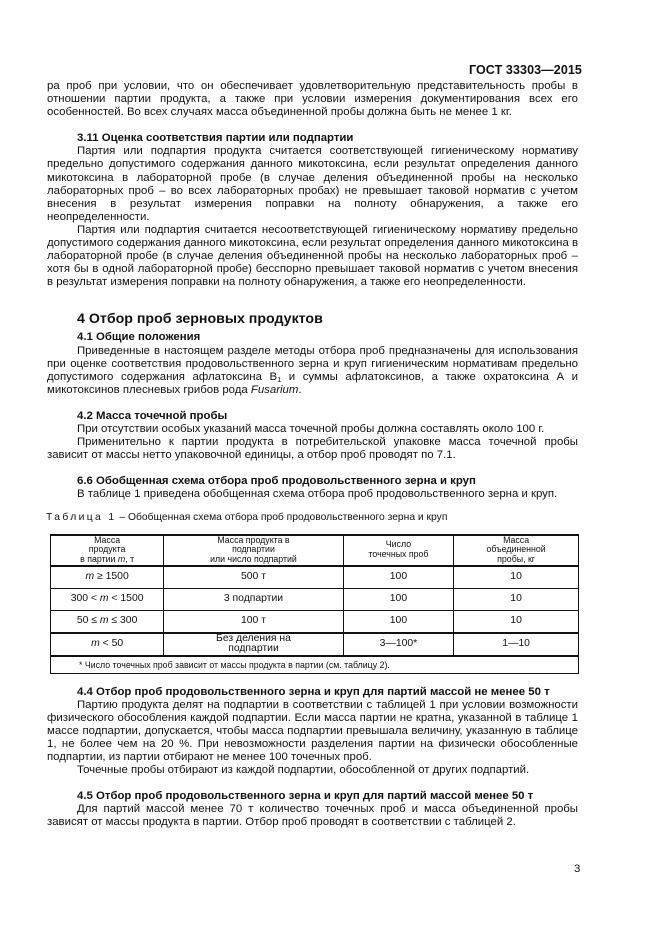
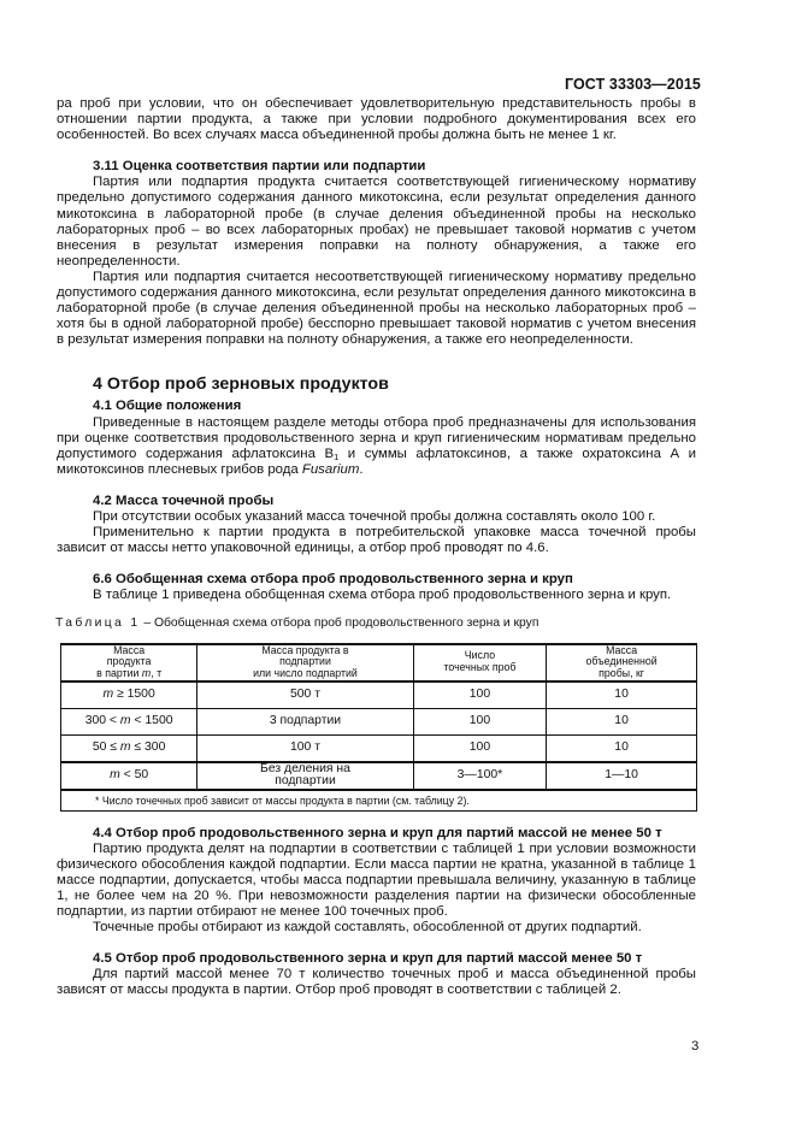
  ГОСТ 33303—2015
- ра проб при условии, что он обеспечивает удовлетворительную представительность пробы в отношении партии продукта, а также при условии измерения документирования всех его особенностей. Во всех случаях масса объединенной пробы должна быть не менее 1 кг.
+ ра проб при условии, что он обеспечивает удовлетворительную представительность пробы в отношении партии продукта, а также при условии подробного документирования всех его особенностей. Во всех случаях масса объединенной пробы должна быть не менее 1 кг.
  3.11 Оценка соответствия партии или подпартии
  Партия или подпартия продукта считается соответствующей гигиеническому нормативу предельно допустимого содержания данного микотоксина, если результат определения данного микотоксина в лабораторной пробе (в случае деления объединенной пробы на несколько лабораторных проб – во всех лабораторных пробах) не превышает таковой норматив с учетом внесения в результат измерения поправки на полноту обнаружения, а также его неопределенности.
  Партия или подпартия считается несоответствующей гигиеническому нормативу предельно допустимого содержания данного микотоксина, если результат определения данного микотоксина в лабораторной пробе (в случае деления объединенной пробы на несколько лабораторных проб – хотя бы в одной лабораторной пробе) бесспорно превышает таковой норматив с учетом внесения в результат измерения поправки на полноту обнаружения, а также его неопределенности.
  4 Отбор проб зерновых продуктов
  4.1 Общие положения
  Приведенные в настоящем разделе методы отбора проб предназначены для использования при оценке соответствия продовольственного зерна и круп гигиеническим нормативам предельно допустимого содержания афлатоксина B1 и суммы афлатоксинов, а также охратоксина А и микотоксинов плесневых грибов рода Fusarium.
  4.2 Масса точечной пробы
  При отсутствии особых указаний масса точечной пробы должна составлять около 100 г.
- Применительно к партии продукта в потребительской упаковке масса точечной пробы зависит от массы нетто упаковочной единицы, а отбор проб проводят по 7.1.
+ Применительно к партии продукта в потребительской упаковке масса точечной пробы зависит от массы нетто упаковочной единицы, а отбор проб проводят по 4.6.
  6.6 Обобщенная схема отбора проб продовольственного зерна и круп
  В таблице 1 приведена обобщенная схема отбора проб продовольственного зерна и круп.
  Таблица 1 – Обобщенная схема отбора проб продовольственного зерна и круп
  Масса продукта в партии m, т	Масса продукта в подпартии или число подпартий	Число точечных проб	Масса объединенной пробы, кг
  m ≥ 1500	500 т	100	10
  300 < m < 1500	3 подпартии	100	10
  50 ≤ m ≤ 300	100 т	100	10
  m < 50	Без деления наподпартии	3—100*	1—10
  * Число точечных проб зависит от массы продукта в партии (см. таблицу 2).
  4.4 Отбор проб продовольственного зерна и круп для партий массой не менее 50 т
  Партию продукта делят на подпартии в соответствии с таблицей 1 при условии возможности физического обособления каждой подпартии. Если масса партии не кратна, указанной в таблице 1 массе подпартии, допускается, чтобы масса подпартии превышала величину, указанную в таблице 1, не более чем на 20 %. При невозможности разделения партии на физически обособленные подпартии, из партии отбирают не менее 100 точечных проб.
- Точечные пробы отбирают из каждой подпартии, обособленной от других подпартий.
+ Точечные пробы отбирают из каждой составлять, обособленной от других подпартий.
  4.5 Отбор проб продовольственного зерна и круп для партий массой менее 50 т
  Для партий массой менее 70 т количество точечных проб и масса объединенной пробы зависят от массы продукта в партии. Отбор проб проводят в соответствии с таблицей 2.
  3
